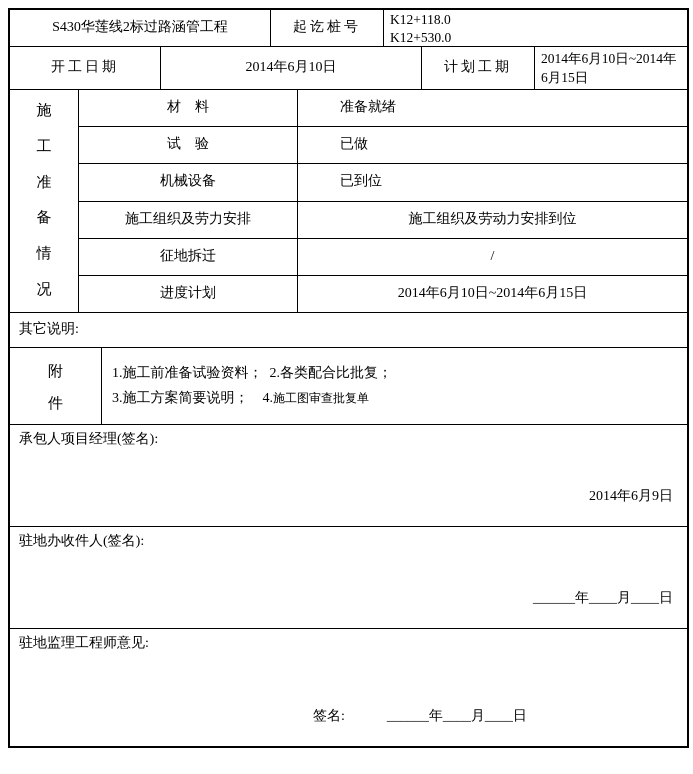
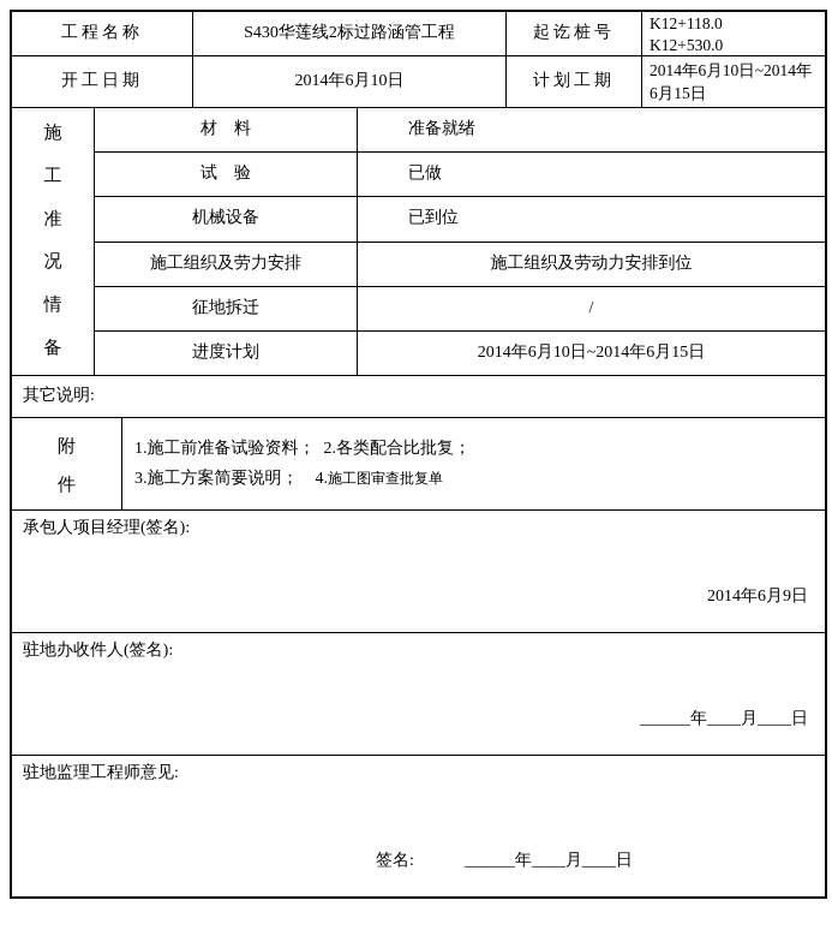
+ 工程名称
  S430华莲线2标过路涵管工程
  起讫桩号
  K12+118.0
  K12+530.0
  开工日期
  2014年6月10日
  计划工期
  2014年6月10日~2014年6月15日
  施
  工
  准
- 备
+ 况
  情
- 况
+ 备
  材 料
  准备就绪
  试 验
  已做
  机械设备
  已到位
  施工组织及劳力安排
  施工组织及劳动力安排到位
  征地拆迁
  /
  进度计划
  2014年6月10日~2014年6月15日
  其它说明:
  附
  件
  1.施工前准备试验资料； 2.各类配合比批复；
  3.施工方案简要说明； 4.施工图审查批复单
  承包人项目经理(签名):
  2014年6月9日
  驻地办收件人(签名):
  ______年____月____日
  驻地监理工程师意见:
  签名:
  ______年____月____日
